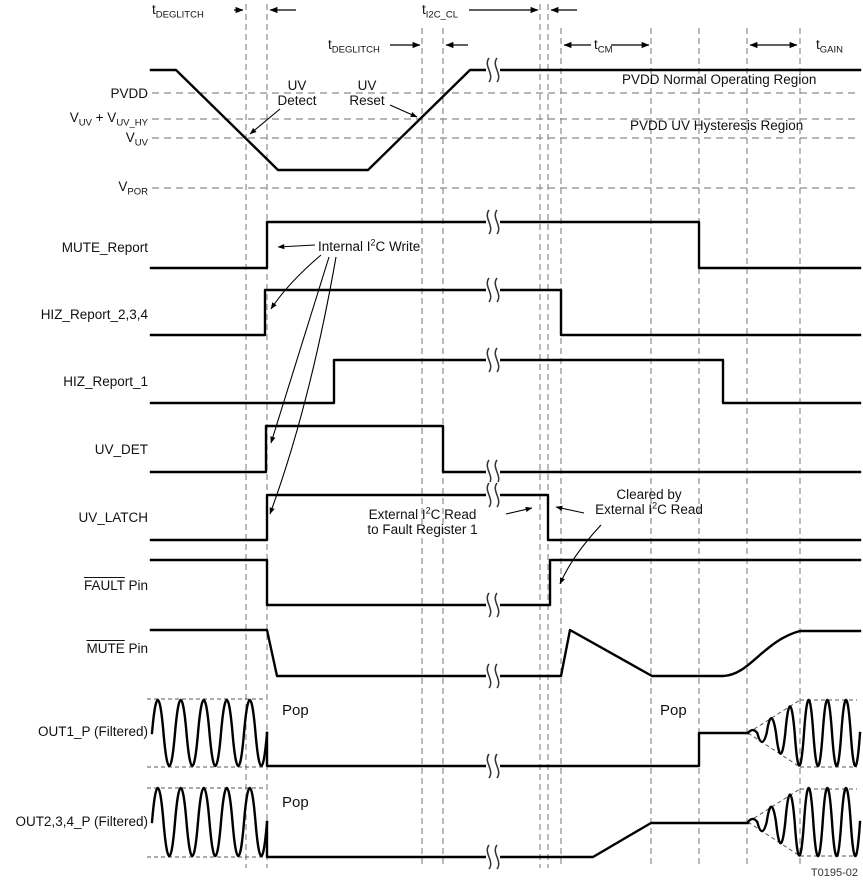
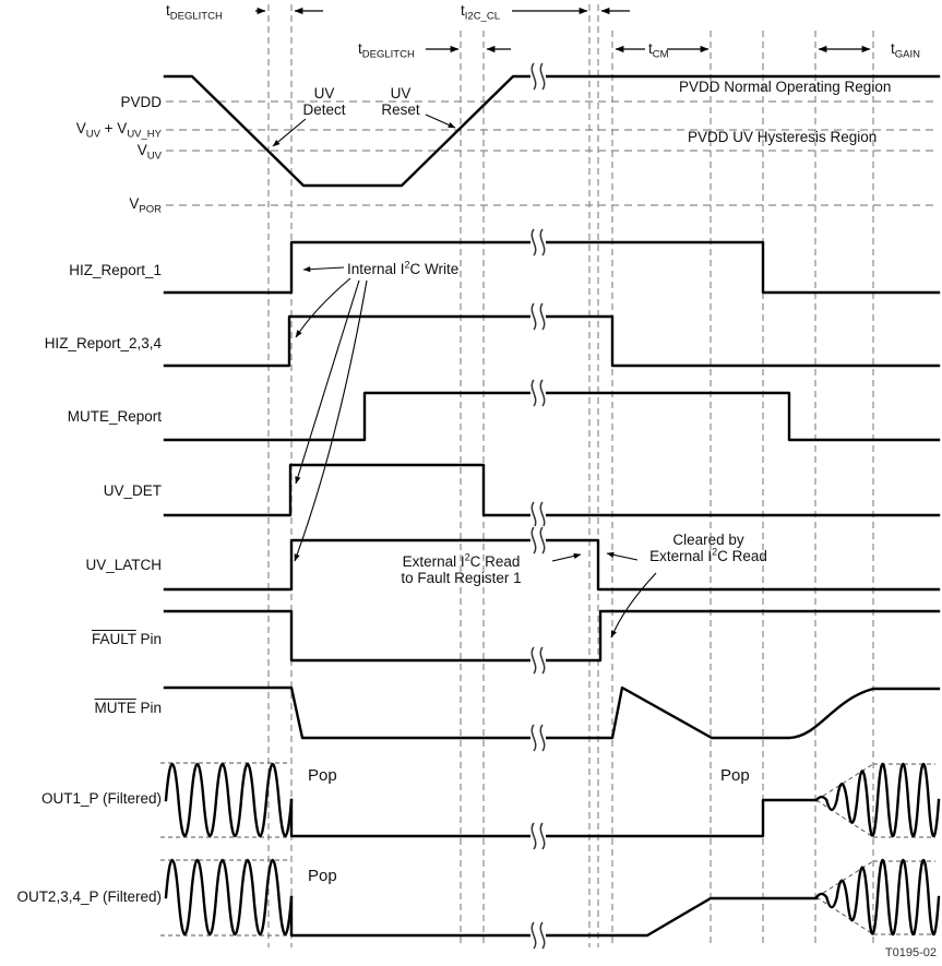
  tDEGLITCH
  tI2C_CL
  tDEGLITCH
  tCM
  tGAIN
  PVDD
  VUV + VUV_HY
  VUV
  VPOR
  PVDD Normal Operating Region
  PVDD UV Hysteresis Region
  UV
  Detect
  UV
  Reset
- MUTE_Report
+ HIZ_Report_1
  HIZ_Report_2,3,4
- HIZ_Report_1
+ MUTE_Report
  UV_DET
  UV_LATCH
  FAULT Pin
  MUTE Pin
  OUT1_P (Filtered)
  OUT2,3,4_P (Filtered)
  Internal I2C Write
  External I2C Read
  to Fault Register 1
  Cleared by
  External I2C Read
  Pop
  Pop
  Pop
  T0195-02
